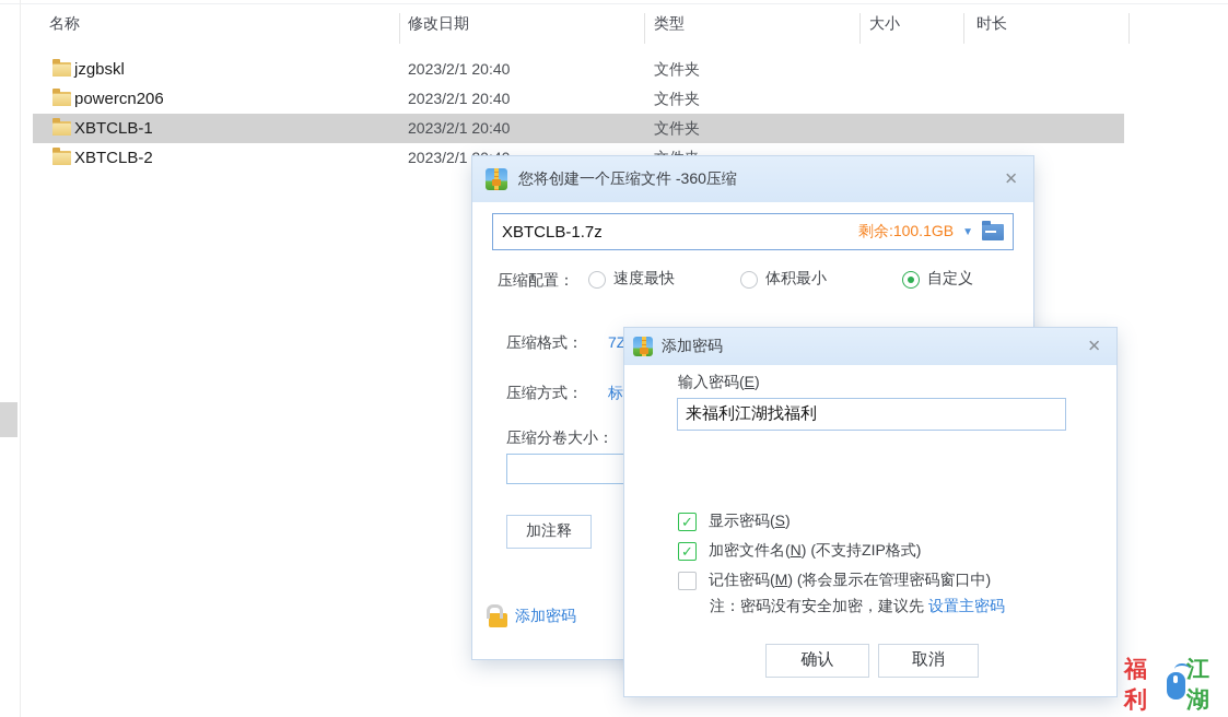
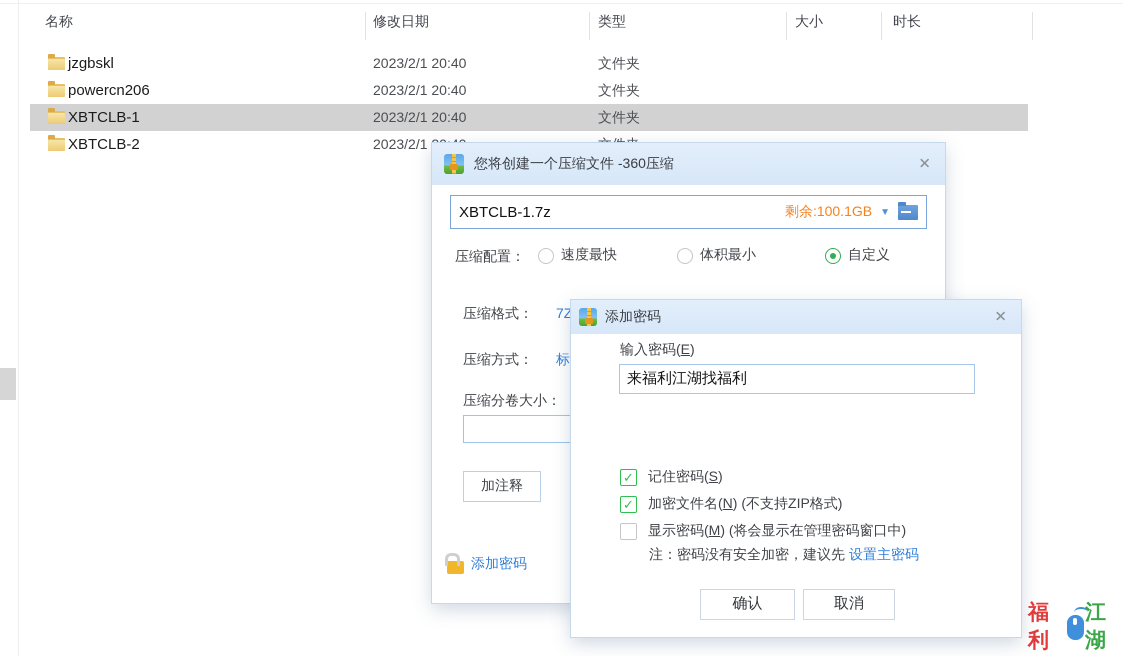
  名称
  修改日期
  类型
  大小
  时长
  jzgbskl
  2023/2/1 20:40
  文件夹
  powercn206
  2023/2/1 20:40
  文件夹
  XBTCLB-1
  2023/2/1 20:40
  文件夹
  XBTCLB-2
  您将创建一个压缩文件 -360压缩
  ✕
  XBTCLB-1.7z
  剩余:100.1GB
  ▼
  压缩配置：
  速度最快
  体积最小
  自定义
  压缩格式：
  7Z
  压缩方式：
  压缩分卷大小：
  加注释
  添加密码
  添加密码
  ✕
  输入密码(E)
  来福利江湖找福利
  ✓
- 显示密码(S)
+ 记住密码(S)
  ✓
  加密文件名(N) (不支持ZIP格式)
- 记住密码(M) (将会显示在管理密码窗口中)
+ 显示密码(M) (将会显示在管理密码窗口中)
  注：密码没有安全加密，建议先 设置主密码
  确认
  取消
  福利
  江湖
